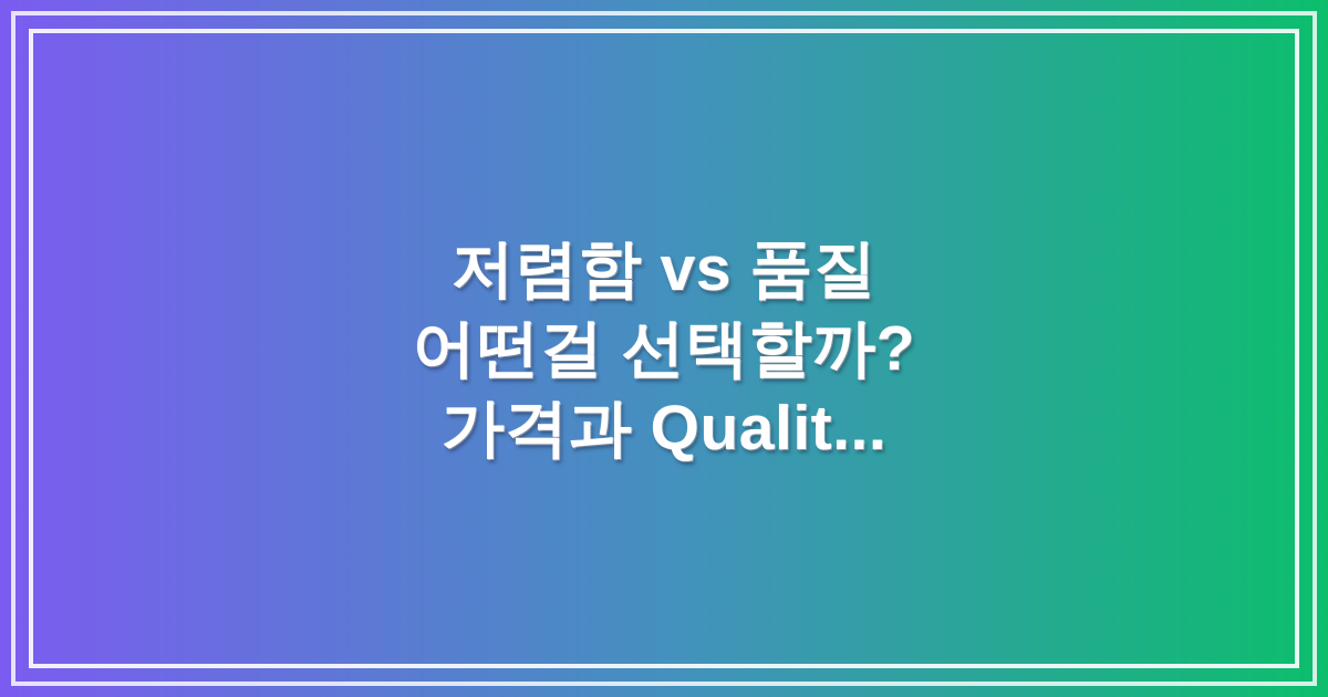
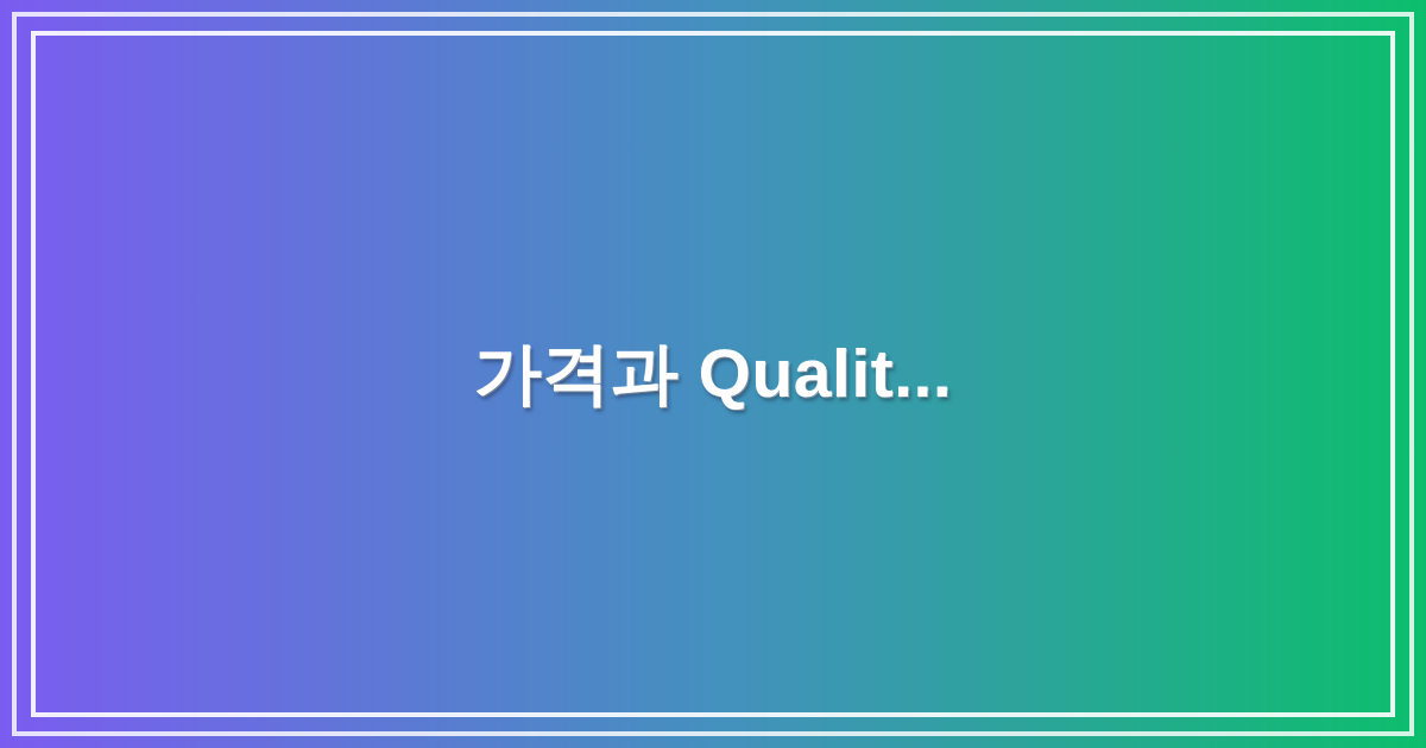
- 저렴함 vs 품질
- 어떤걸 선택할까?
  가격과 Qualit...
